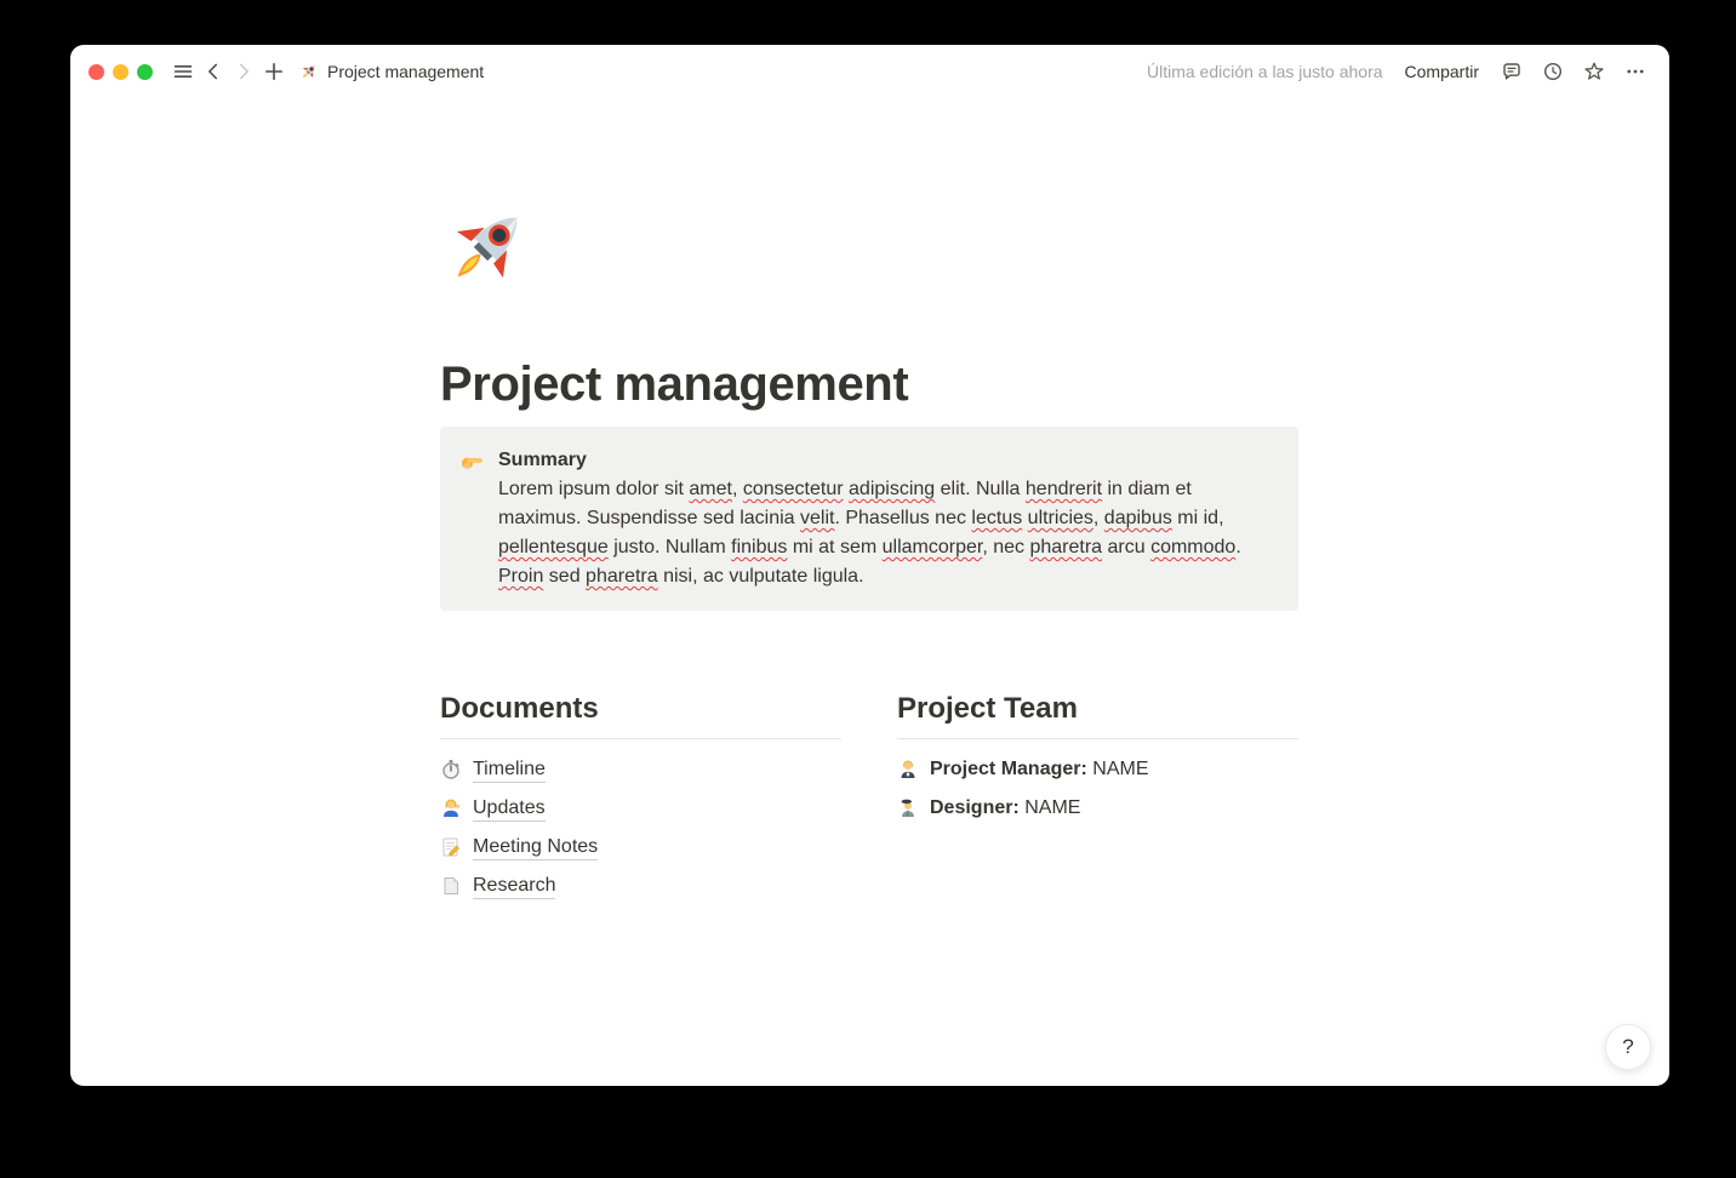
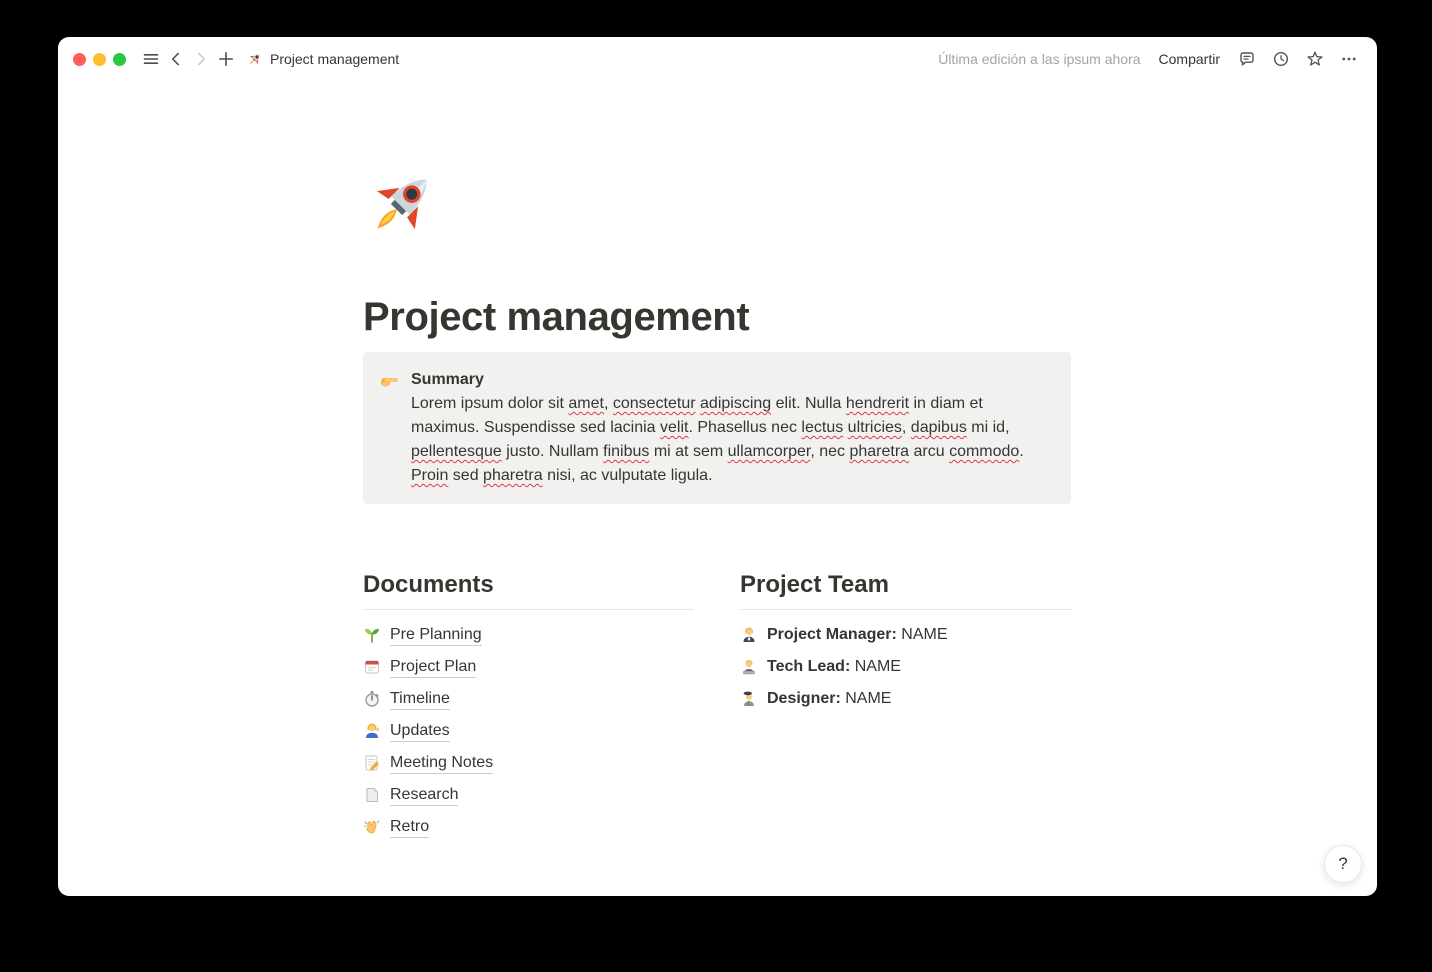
  Project management
- Última edición a las justo ahora
+ Última edición a las ipsum ahora
  Compartir
  Project management
  Summary
  Lorem ipsum dolor sit amet, consectetur adipiscing elit. Nulla hendrerit in diam et maximus. Suspendisse sed lacinia velit. Phasellus nec lectus ultricies, dapibus mi id, pellentesque justo. Nullam finibus mi at sem ullamcorper, nec pharetra arcu commodo. Proin sed pharetra nisi, ac vulputate ligula.
  Documents
+ Pre Planning
+ Project Plan
  Timeline
  Updates
  Meeting Notes
  Research
+ Retro
  Project Team
  Project Manager: NAME
+ Tech Lead: NAME
  Designer: NAME
  ?
